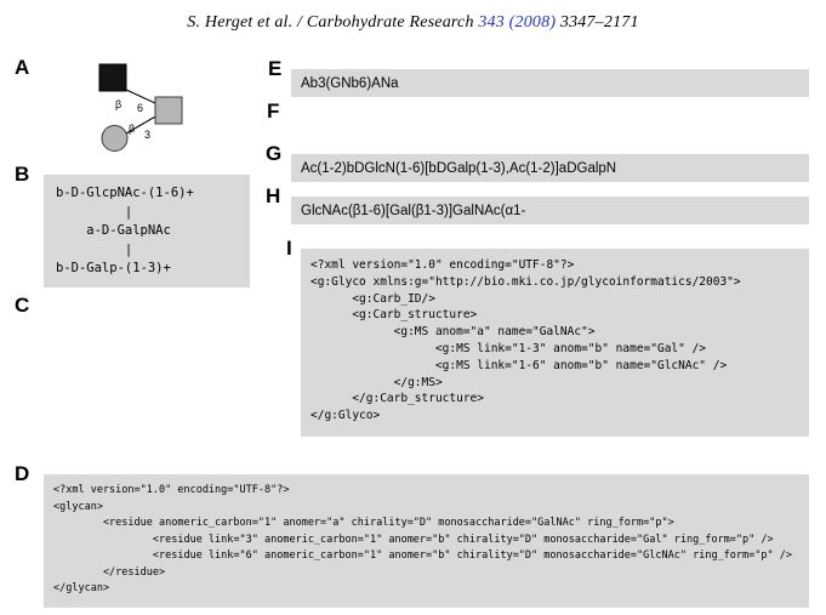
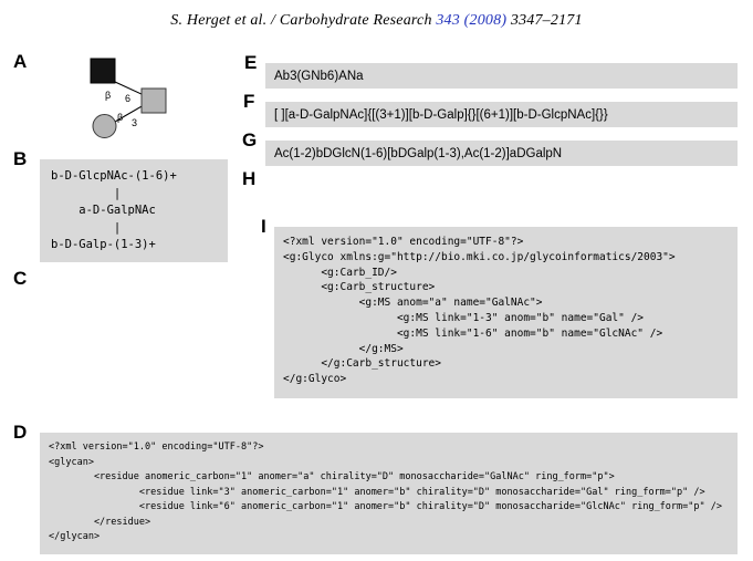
  S. Herget et al. / Carbohydrate Research 343 (2008) 3347–2171
  A
  β
  6
  β
  3
  B
  b-D-GlcpNAc-(1-6)+
  |
  a-D-GalpNAc
  |
  b-D-Galp-(1-3)+
  C
  D
  <?xml version="1.0" encoding="UTF-8"?>
  <glycan>
  <residue anomeric_carbon="1" anomer="a" chirality="D" monosaccharide="GalNAc" ring_form="p">
  <residue link="3" anomeric_carbon="1" anomer="b" chirality="D" monosaccharide="Gal" ring_form="p" />
  <residue link="6" anomeric_carbon="1" anomer="b" chirality="D" monosaccharide="GlcNAc" ring_form="p" />
  </residue>
  </glycan>
  E
  Ab3(GNb6)ANa
  F
+ [ ][a-D-GalpNAc]{[(3+1)][b-D-Galp]{}[(6+1)][b-D-GlcpNAc]{}}
  G
  Ac(1-2)bDGlcN(1-6)[bDGalp(1-3),Ac(1-2)]aDGalpN
  H
- GlcNAc(β1-6)[Gal(β1-3)]GalNAc(α1-
  I
  <?xml version="1.0" encoding="UTF-8"?>
  <g:Glyco xmlns:g="http://bio.mki.co.jp/glycoinformatics/2003">
  <g:Carb_ID/>
  <g:Carb_structure>
  <g:MS anom="a" name="GalNAc">
  <g:MS link="1-3" anom="b" name="Gal" />
  <g:MS link="1-6" anom="b" name="GlcNAc" />
  </g:MS>
  </g:Carb_structure>
  </g:Glyco>
